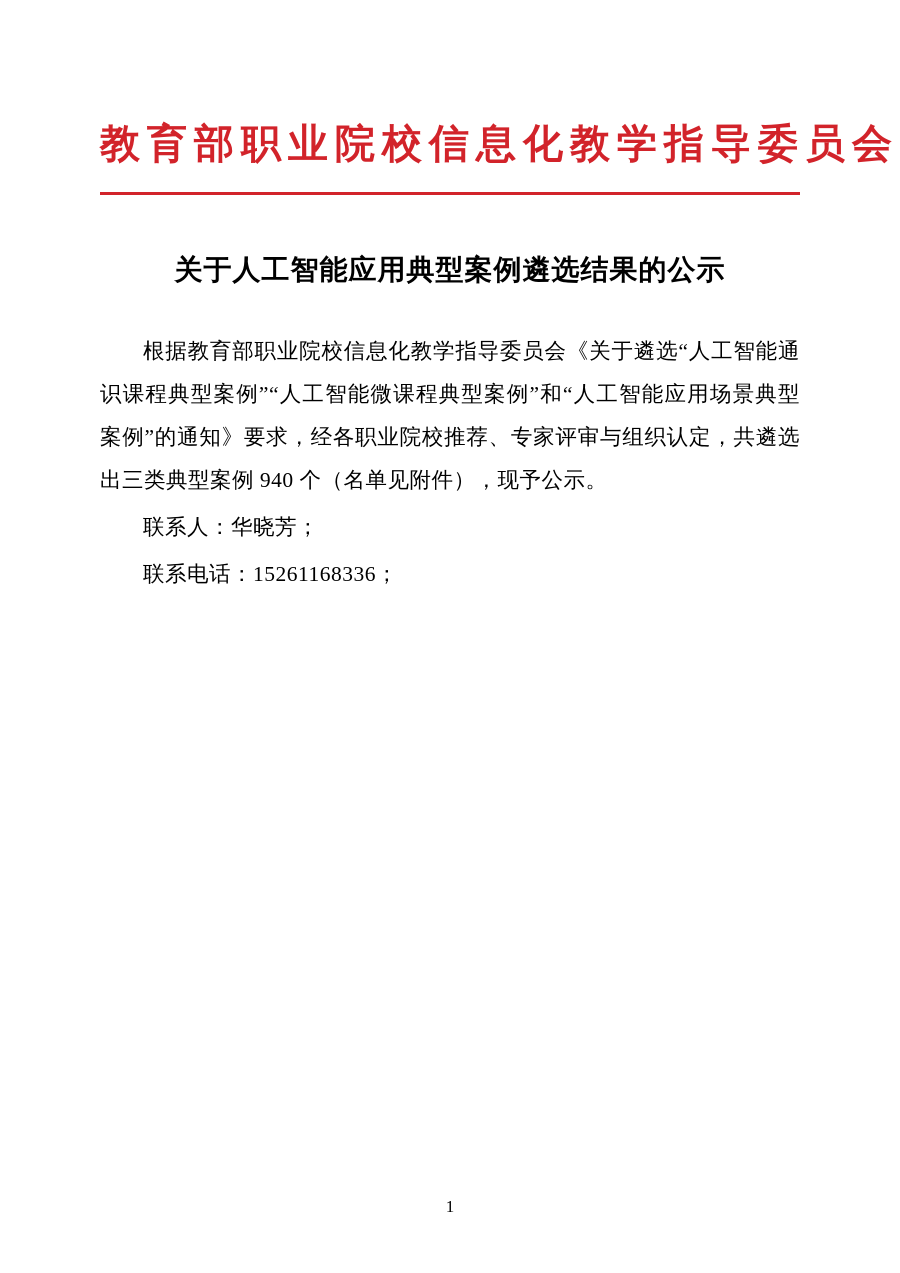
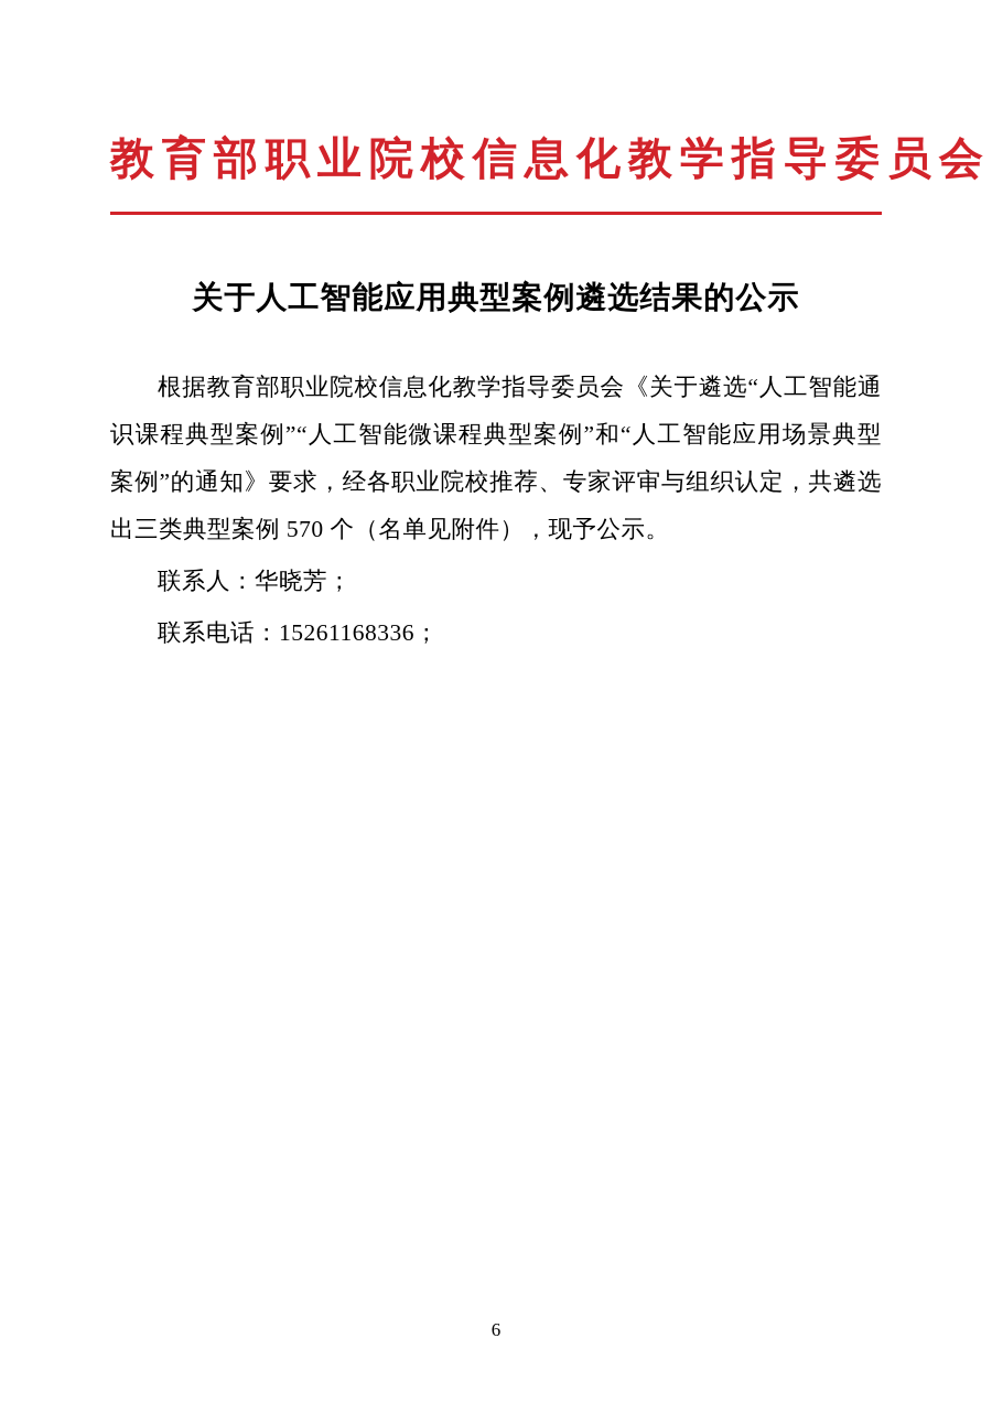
  教育部职业院校信息化教学指导委员会
  关于人工智能应用典型案例遴选结果的公示
- 根据教育部职业院校信息化教学指导委员会《关于遴选“人工智能通识课程典型案例”“人工智能微课程典型案例”和“人工智能应用场景典型案例”的通知》要求，经各职业院校推荐、专家评审与组织认定，共遴选出三类典型案例 940 个（名单见附件），现予公示。
+ 根据教育部职业院校信息化教学指导委员会《关于遴选“人工智能通识课程典型案例”“人工智能微课程典型案例”和“人工智能应用场景典型案例”的通知》要求，经各职业院校推荐、专家评审与组织认定，共遴选出三类典型案例 570 个（名单见附件），现予公示。
  联系人：华晓芳；
  联系电话：15261168336；
- 1
+ 6
